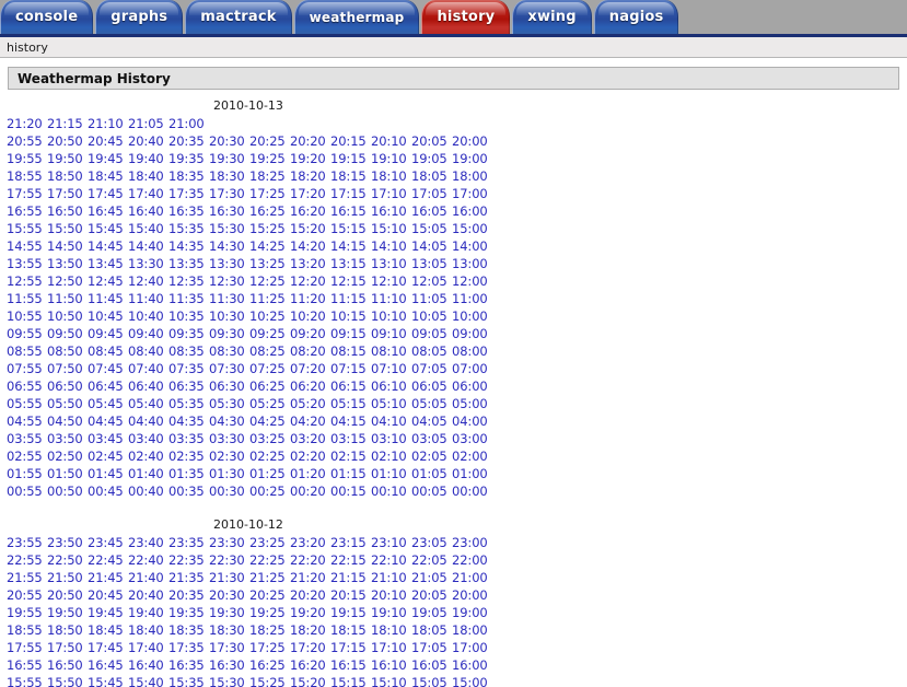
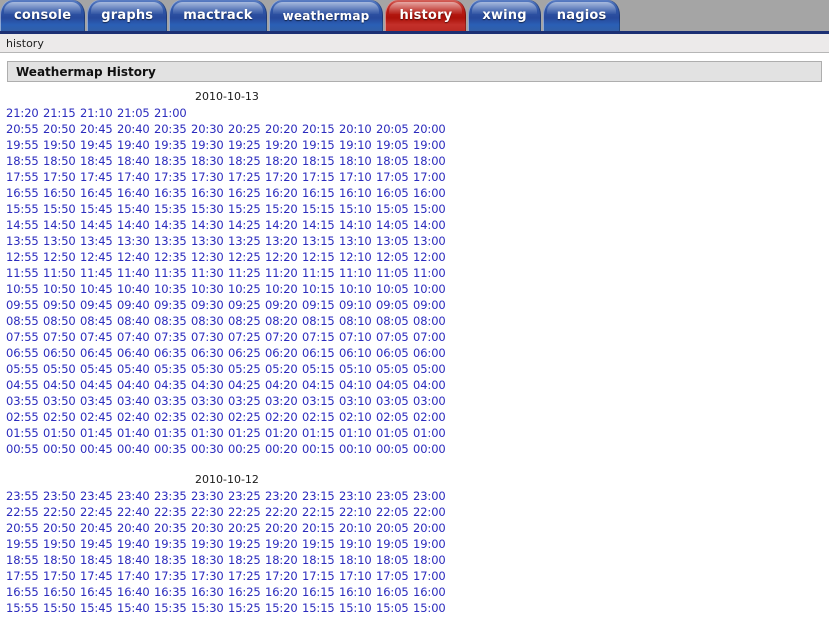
  console
  graphs
  mactrack
  weathermap
  history
  xwing
  nagios
  history
  Weathermap History
  2010-10-13
  21:20 21:15 21:10 21:05 21:00
  20:55 20:50 20:45 20:40 20:35 20:30 20:25 20:20 20:15 20:10 20:05 20:00
  19:55 19:50 19:45 19:40 19:35 19:30 19:25 19:20 19:15 19:10 19:05 19:00
  18:55 18:50 18:45 18:40 18:35 18:30 18:25 18:20 18:15 18:10 18:05 18:00
  17:55 17:50 17:45 17:40 17:35 17:30 17:25 17:20 17:15 17:10 17:05 17:00
  16:55 16:50 16:45 16:40 16:35 16:30 16:25 16:20 16:15 16:10 16:05 16:00
  15:55 15:50 15:45 15:40 15:35 15:30 15:25 15:20 15:15 15:10 15:05 15:00
  14:55 14:50 14:45 14:40 14:35 14:30 14:25 14:20 14:15 14:10 14:05 14:00
  13:55 13:50 13:45 13:30 13:35 13:30 13:25 13:20 13:15 13:10 13:05 13:00
  12:55 12:50 12:45 12:40 12:35 12:30 12:25 12:20 12:15 12:10 12:05 12:00
  11:55 11:50 11:45 11:40 11:35 11:30 11:25 11:20 11:15 11:10 11:05 11:00
  10:55 10:50 10:45 10:40 10:35 10:30 10:25 10:20 10:15 10:10 10:05 10:00
  09:55 09:50 09:45 09:40 09:35 09:30 09:25 09:20 09:15 09:10 09:05 09:00
  08:55 08:50 08:45 08:40 08:35 08:30 08:25 08:20 08:15 08:10 08:05 08:00
  07:55 07:50 07:45 07:40 07:35 07:30 07:25 07:20 07:15 07:10 07:05 07:00
  06:55 06:50 06:45 06:40 06:35 06:30 06:25 06:20 06:15 06:10 06:05 06:00
  05:55 05:50 05:45 05:40 05:35 05:30 05:25 05:20 05:15 05:10 05:05 05:00
  04:55 04:50 04:45 04:40 04:35 04:30 04:25 04:20 04:15 04:10 04:05 04:00
  03:55 03:50 03:45 03:40 03:35 03:30 03:25 03:20 03:15 03:10 03:05 03:00
  02:55 02:50 02:45 02:40 02:35 02:30 02:25 02:20 02:15 02:10 02:05 02:00
  01:55 01:50 01:45 01:40 01:35 01:30 01:25 01:20 01:15 01:10 01:05 01:00
  00:55 00:50 00:45 00:40 00:35 00:30 00:25 00:20 00:15 00:10 00:05 00:00
  2010-10-12
  23:55 23:50 23:45 23:40 23:35 23:30 23:25 23:20 23:15 23:10 23:05 23:00
  22:55 22:50 22:45 22:40 22:35 22:30 22:25 22:20 22:15 22:10 22:05 22:00
- 21:55 21:50 21:45 21:40 21:35 21:30 21:25 21:20 21:15 21:10 21:05 21:00
  20:55 20:50 20:45 20:40 20:35 20:30 20:25 20:20 20:15 20:10 20:05 20:00
  19:55 19:50 19:45 19:40 19:35 19:30 19:25 19:20 19:15 19:10 19:05 19:00
  18:55 18:50 18:45 18:40 18:35 18:30 18:25 18:20 18:15 18:10 18:05 18:00
  17:55 17:50 17:45 17:40 17:35 17:30 17:25 17:20 17:15 17:10 17:05 17:00
  16:55 16:50 16:45 16:40 16:35 16:30 16:25 16:20 16:15 16:10 16:05 16:00
  15:55 15:50 15:45 15:40 15:35 15:30 15:25 15:20 15:15 15:10 15:05 15:00
